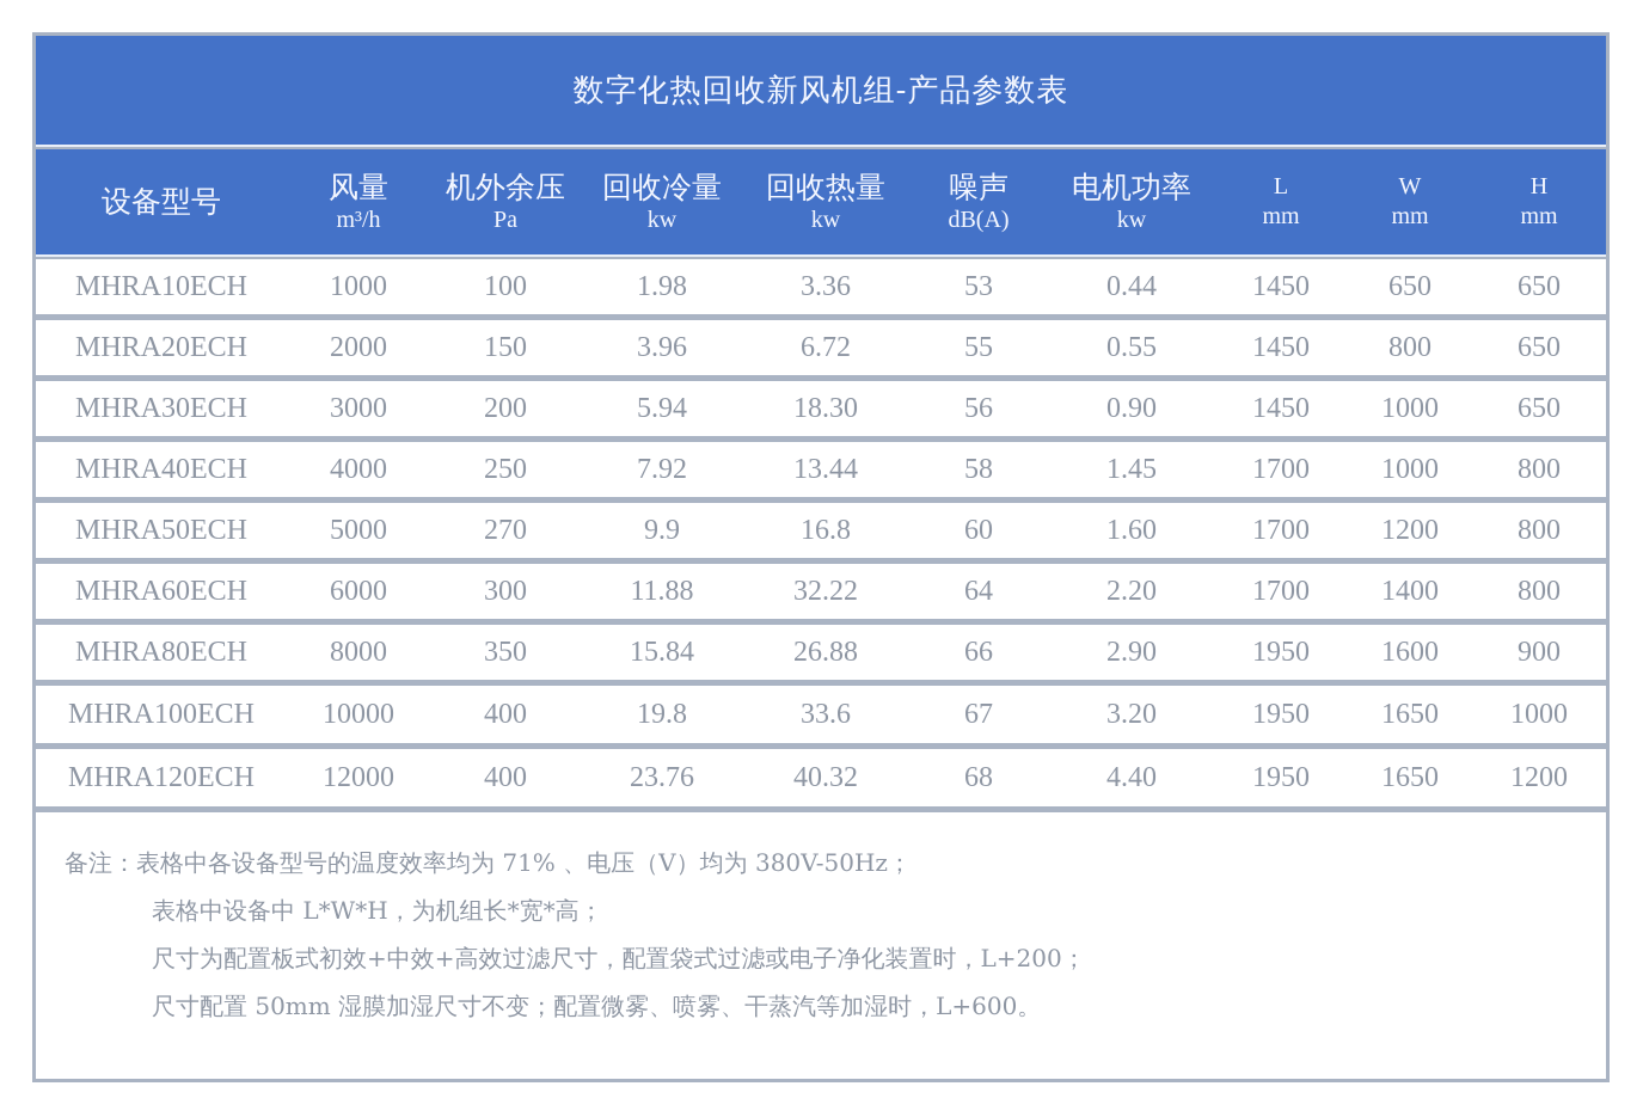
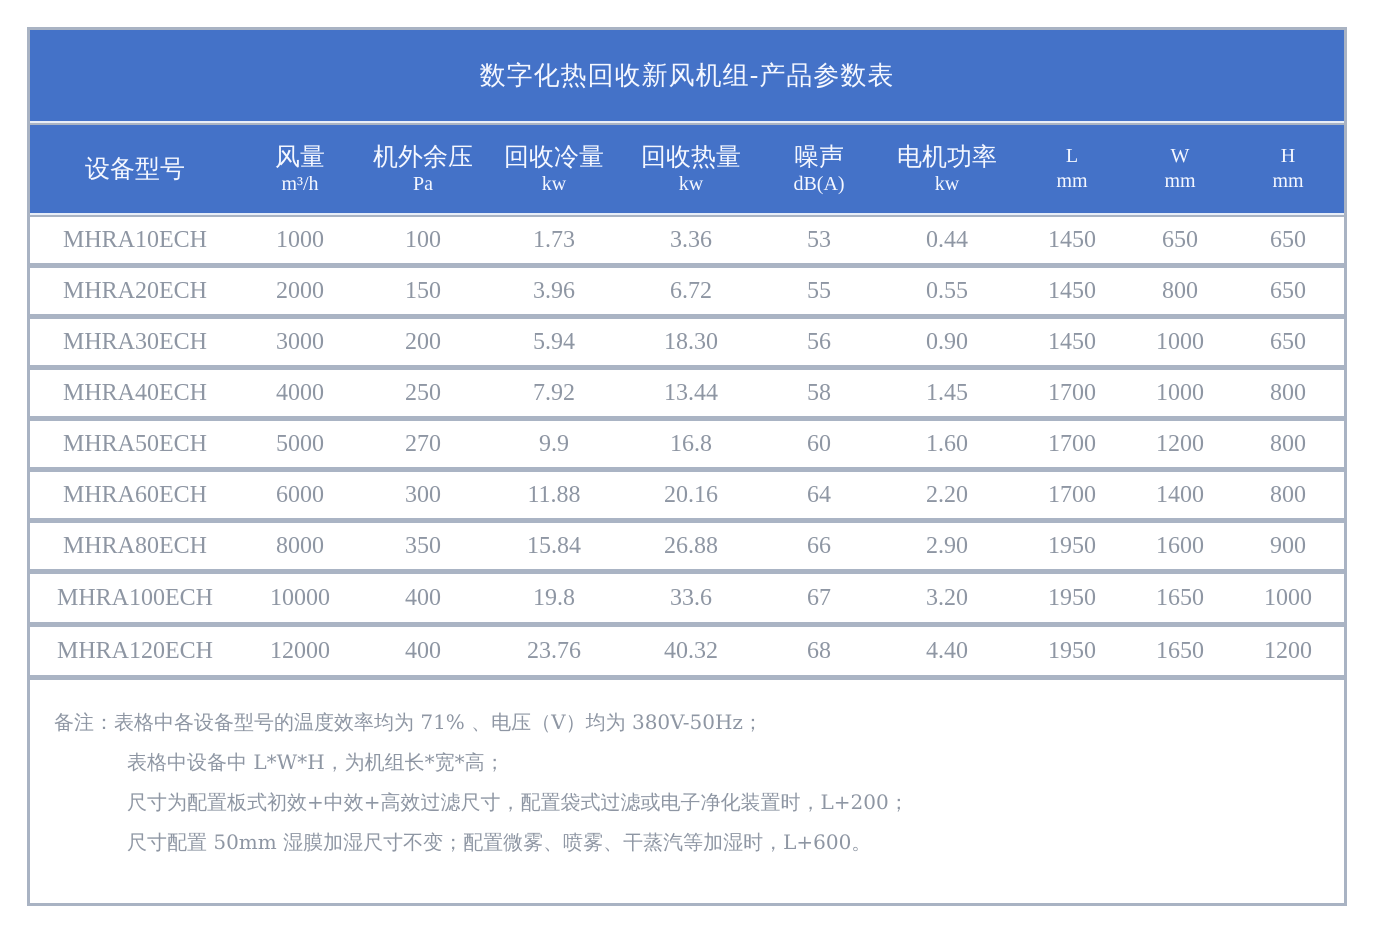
  数字化热回收新风机组-产品参数表
  设备型号
  风量
  m³/h
  机外余压
  Pa
  回收冷量
  kw
  回收热量
  kw
  噪声
  dB(A)
  电机功率
  kw
  L
  mm
  W
  mm
  H
  mm
  MHRA10ECH
  1000
  100
- 1.98
+ 1.73
  3.36
  53
  0.44
  1450
  650
  650
  MHRA20ECH
  2000
  150
  3.96
  6.72
  55
  0.55
  1450
  800
  650
  MHRA30ECH
  3000
  200
  5.94
  18.30
  56
  0.90
  1450
  1000
  650
  MHRA40ECH
  4000
  250
  7.92
  13.44
  58
  1.45
  1700
  1000
  800
  MHRA50ECH
  5000
  270
  9.9
  16.8
  60
  1.60
  1700
  1200
  800
  MHRA60ECH
  6000
  300
  11.88
- 32.22
+ 20.16
  64
  2.20
  1700
  1400
  800
  MHRA80ECH
  8000
  350
  15.84
  26.88
  66
  2.90
  1950
  1600
  900
  MHRA100ECH
  10000
  400
  19.8
  33.6
  67
  3.20
  1950
  1650
  1000
  MHRA120ECH
  12000
  400
  23.76
  40.32
  68
  4.40
  1950
  1650
  1200
  备注：表格中各设备型号的温度效率均为 71% 、电压（V）均为 380V-50Hz；
  表格中设备中 L*W*H，为机组长*宽*高；
  尺寸为配置板式初效+中效+高效过滤尺寸，配置袋式过滤或电子净化装置时，L+200；
  尺寸配置 50mm 湿膜加湿尺寸不变；配置微雾、喷雾、干蒸汽等加湿时，L+600。
